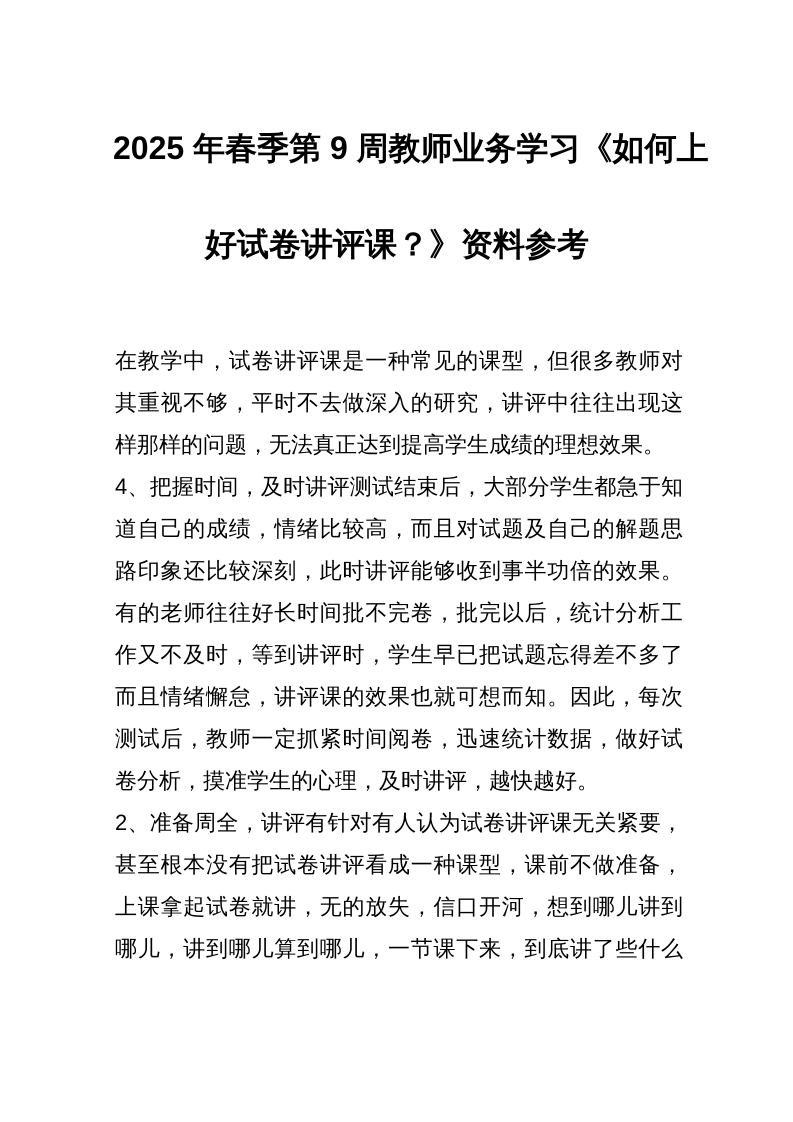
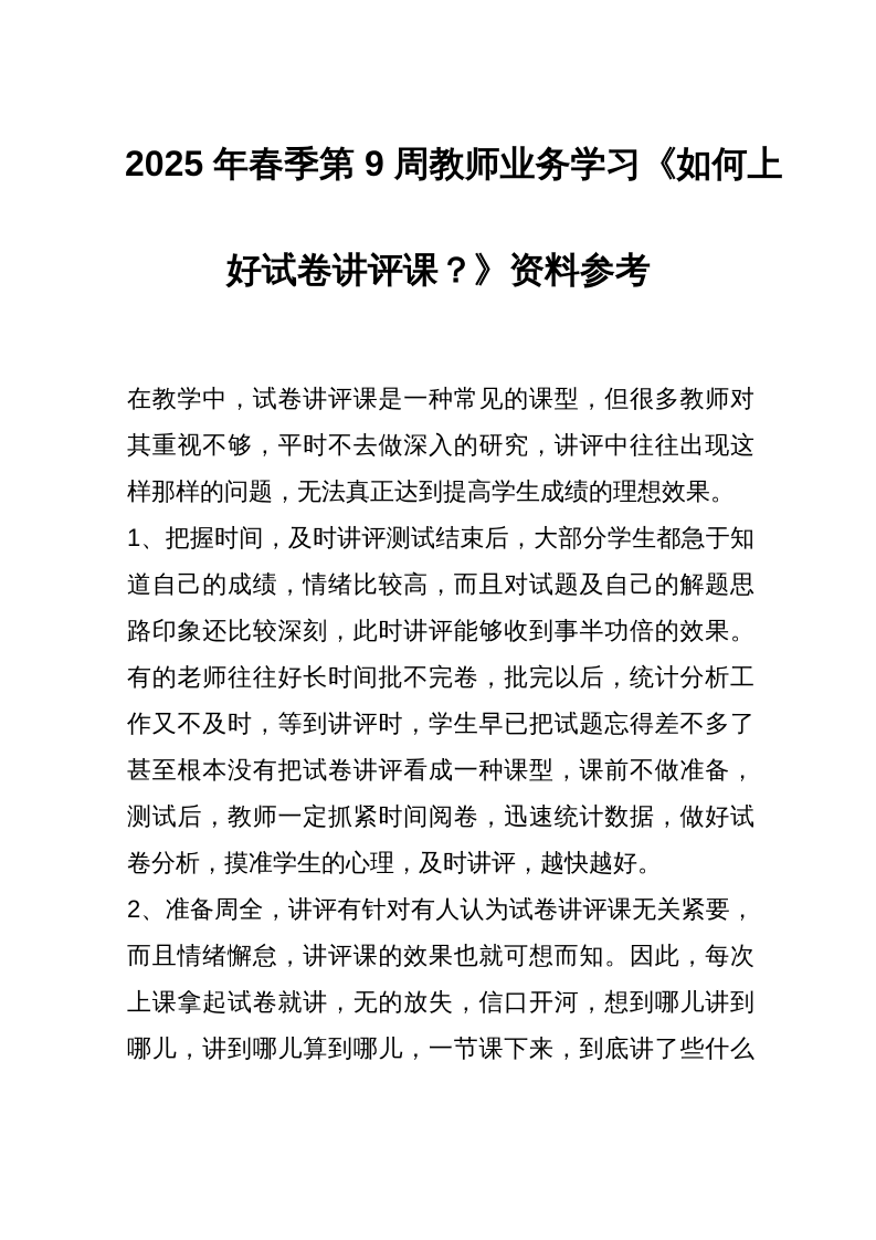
  2025 年春季第 9 周教师业务学习《如何上
  好试卷讲评课？》资料参考
  在教学中，试卷讲评课是一种常见的课型，但很多教师对
  其重视不够，平时不去做深入的研究，讲评中往往出现这
  样那样的问题，无法真正达到提高学生成绩的理想效果。
- 4、把握时间，及时讲评测试结束后，大部分学生都急于知
+ 1、把握时间，及时讲评测试结束后，大部分学生都急于知
  道自己的成绩，情绪比较高，而且对试题及自己的解题思
  路印象还比较深刻，此时讲评能够收到事半功倍的效果。
  有的老师往往好长时间批不完卷，批完以后，统计分析工
  作又不及时，等到讲评时，学生早已把试题忘得差不多了
- 而且情绪懈怠，讲评课的效果也就可想而知。因此，每次
+ 甚至根本没有把试卷讲评看成一种课型，课前不做准备，
  测试后，教师一定抓紧时间阅卷，迅速统计数据，做好试
  卷分析，摸准学生的心理，及时讲评，越快越好。
  2、准备周全，讲评有针对有人认为试卷讲评课无关紧要，
- 甚至根本没有把试卷讲评看成一种课型，课前不做准备，
+ 而且情绪懈怠，讲评课的效果也就可想而知。因此，每次
  上课拿起试卷就讲，无的放失，信口开河，想到哪儿讲到
  哪儿，讲到哪儿算到哪儿，一节课下来，到底讲了些什么
